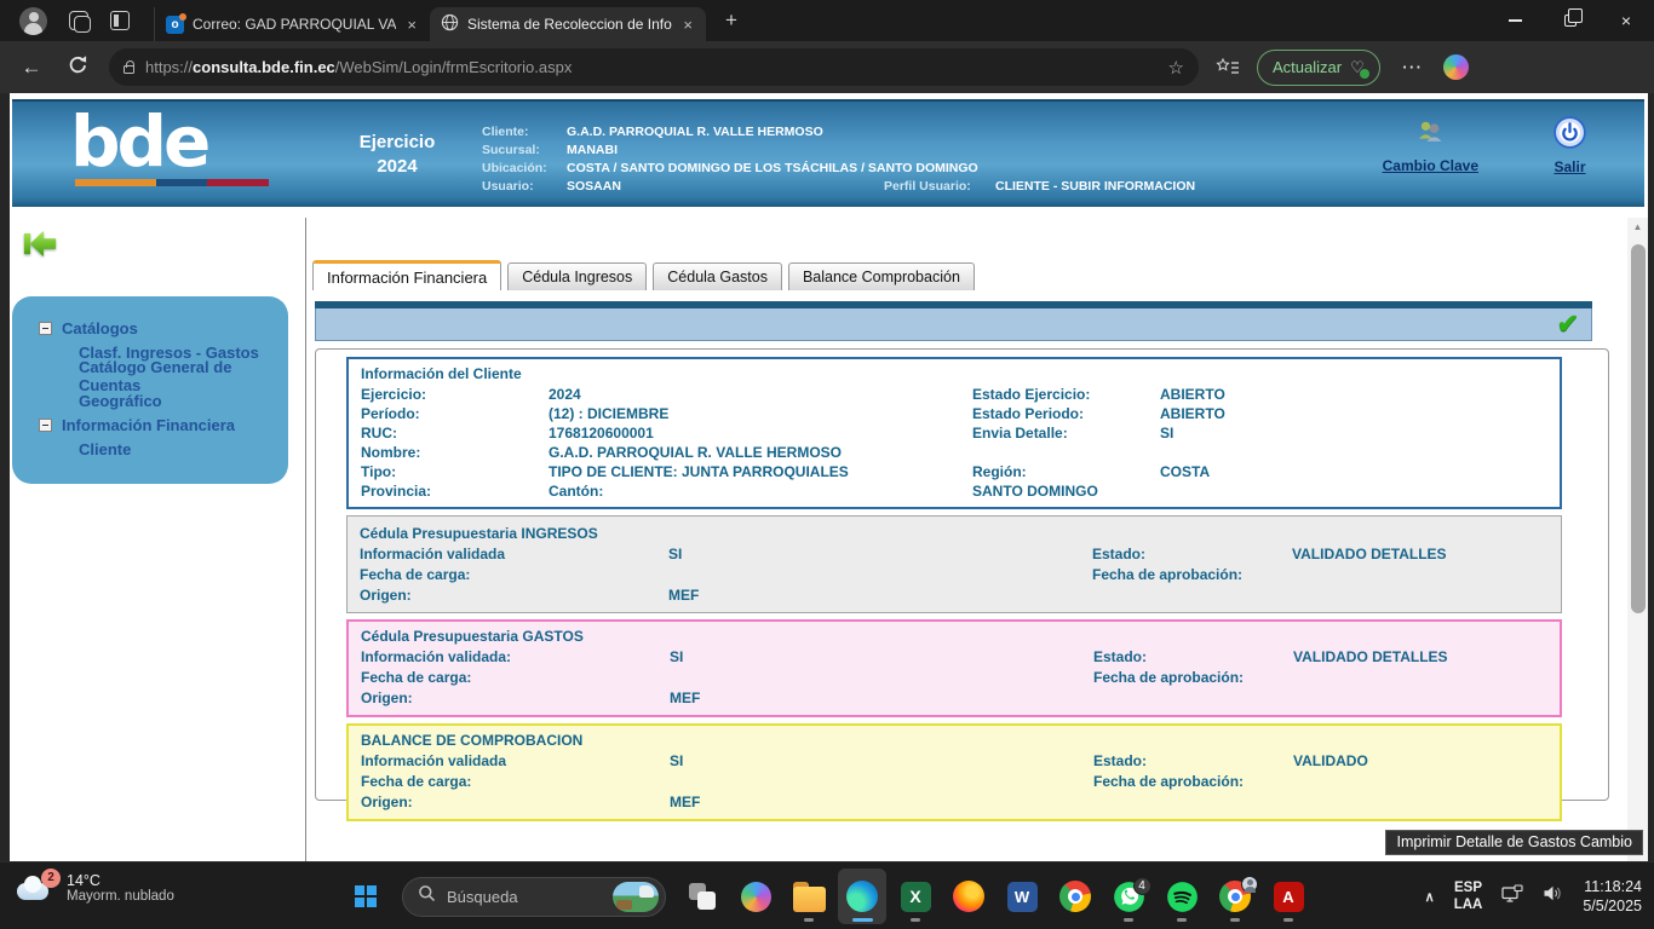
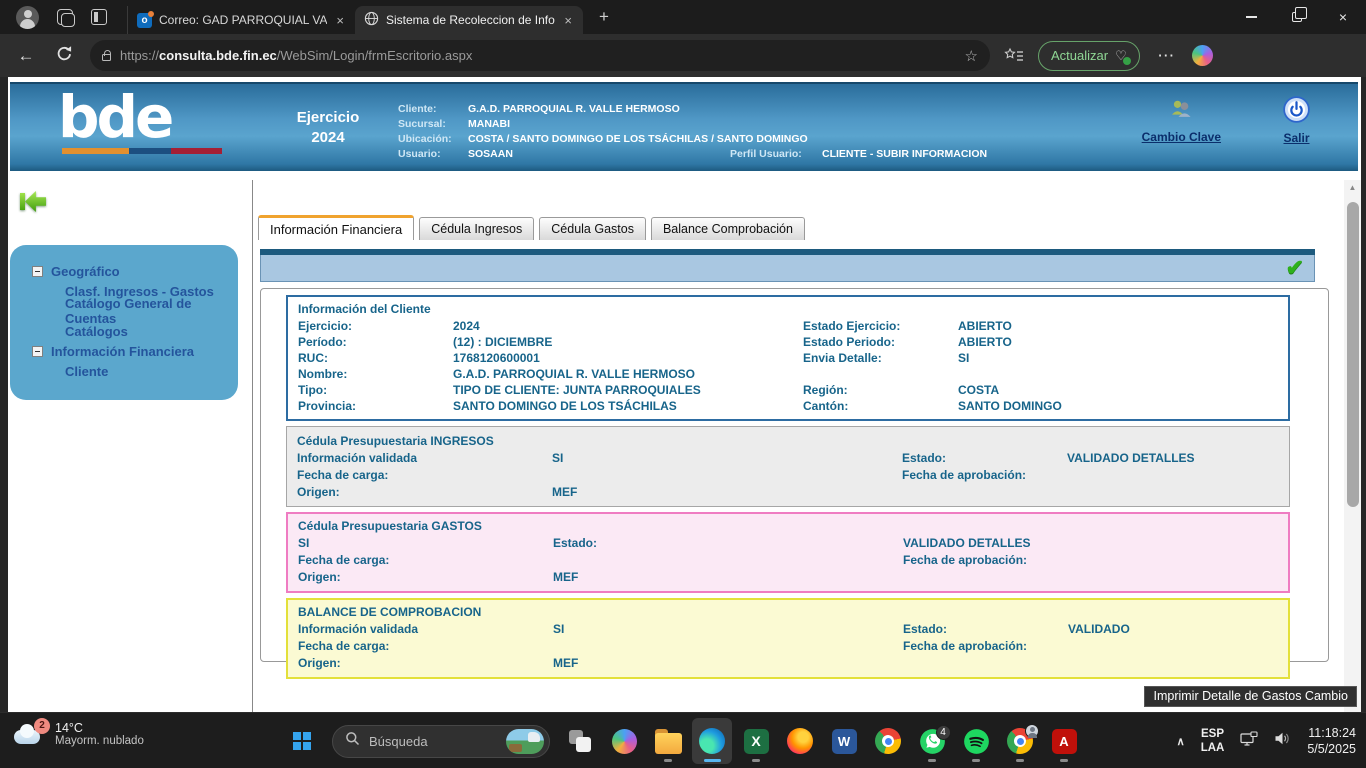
  Correo: GAD PARROQUIAL VA
  ×
  Sistema de Recoleccion de Info
  ×
  +
  ×
  ←
  https://consulta.bde.fin.ec/WebSim/Login/frmEscritorio.aspx
  ☆
  Actualizar
  ♡
  ⋯
  bde
  Ejercicio
  2024
  Cliente:
  G.A.D. PARROQUIAL R. VALLE HERMOSO
  Sucursal:
  MANABI
  Ubicación:
  COSTA / SANTO DOMINGO DE LOS TSÁCHILAS / SANTO DOMINGO
  Usuario:
  SOSAAN
  Perfil Usuario:
  CLIENTE - SUBIR INFORMACION
  Cambio Clave
  Salir
- Catálogos
+ Geográfico
  Clasf. Ingresos - Gastos
  Catálogo General de Cuentas
- Geográfico
+ Catálogos
  Información Financiera
  Cliente
  Información Financiera
  Cédula Ingresos
  Cédula Gastos
  Balance Comprobación
  ✔
  Información del Cliente
  Ejercicio:
  2024
  Estado Ejercicio:
  ABIERTO
  Período:
  (12) : DICIEMBRE
  Estado Periodo:
  ABIERTO
  RUC:
  1768120600001
  Envia Detalle:
  SI
  Nombre:
  G.A.D. PARROQUIAL R. VALLE HERMOSO
  Tipo:
  TIPO DE CLIENTE: JUNTA PARROQUIALES
  Región:
  COSTA
  Provincia:
+ SANTO DOMINGO DE LOS TSÁCHILAS
  Cantón:
  SANTO DOMINGO
  Cédula Presupuestaria INGRESOS
  Información validada
  SI
  Estado:
  VALIDADO DETALLES
  Fecha de carga:
  Fecha de aprobación:
  Origen:
  MEF
  Cédula Presupuestaria GASTOS
- Información validada:
  SI
  Estado:
  VALIDADO DETALLES
  Fecha de carga:
  Fecha de aprobación:
  Origen:
  MEF
  BALANCE DE COMPROBACION
  Información validada
  SI
  Estado:
  VALIDADO
  Fecha de carga:
  Fecha de aprobación:
  Origen:
  MEF
  ▲
  Imprimir Detalle de Gastos Cambio
  2
  14°C
  Mayorm. nublado
  Búsqueda
  4
  ∧
  ESP
  LAA
  11:18:24
  5/5/2025
